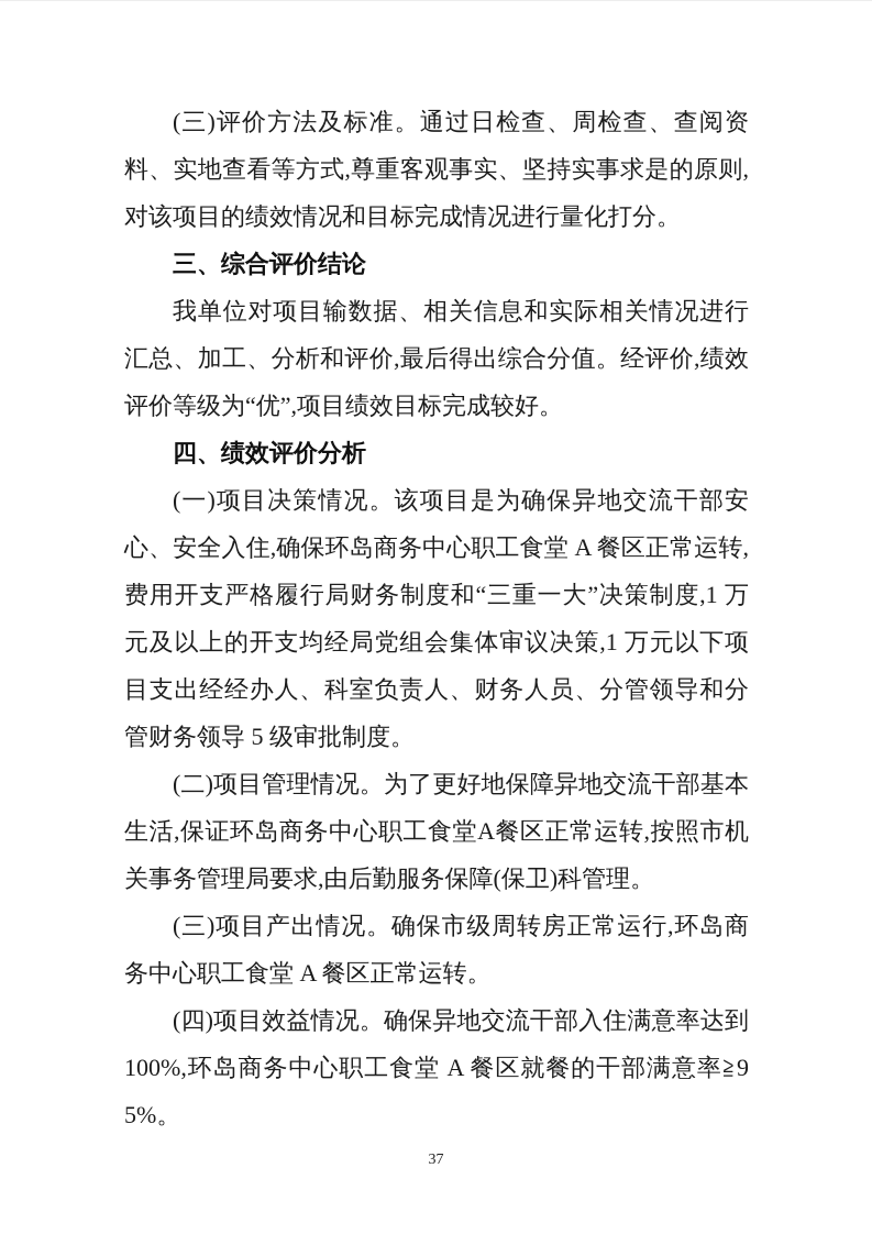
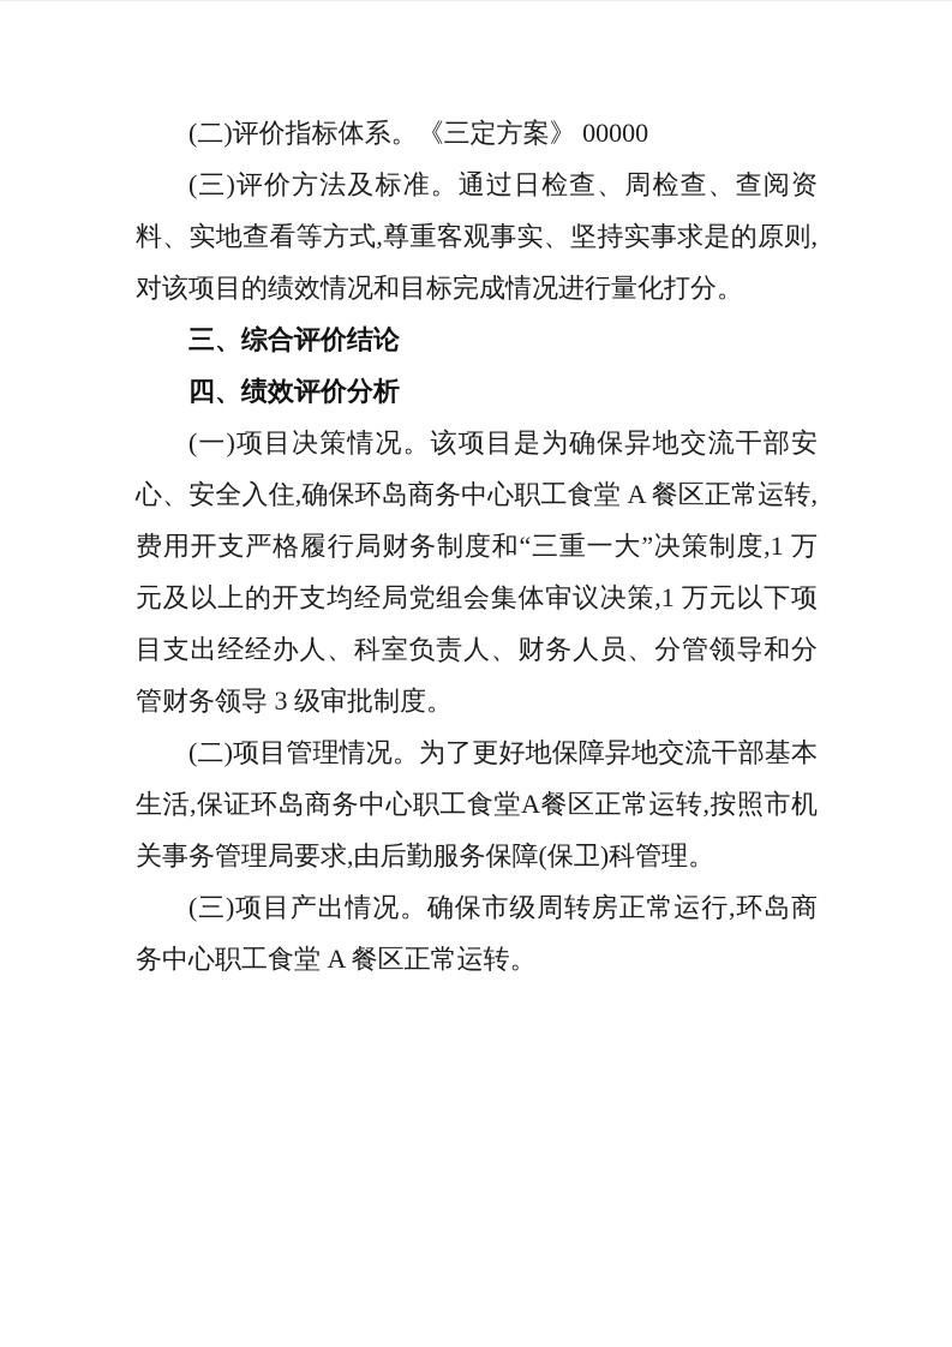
+ (二)评价指标体系。《三定方案》 00000
  (三)评价方法及标准。通过日检查、周检查、查阅资料、实地查看等方式,尊重客观事实、坚持实事求是的原则,对该项目的绩效情况和目标完成情况进行量化打分。
  三、综合评价结论
- 我单位对项目输数据、相关信息和实际相关情况进行汇总、加工、分析和评价,最后得出综合分值。经评价,绩效评价等级为“优”,项目绩效目标完成较好。
  四、绩效评价分析
- (一)项目决策情况。该项目是为确保异地交流干部安心、安全入住,确保环岛商务中心职工食堂 A 餐区正常运转,费用开支严格履行局财务制度和“三重一大”决策制度,1 万元及以上的开支均经局党组会集体审议决策,1 万元以下项目支出经经办人、科室负责人、财务人员、分管领导和分管财务领导 5 级审批制度。
+ (一)项目决策情况。该项目是为确保异地交流干部安心、安全入住,确保环岛商务中心职工食堂 A 餐区正常运转,费用开支严格履行局财务制度和“三重一大”决策制度,1 万元及以上的开支均经局党组会集体审议决策,1 万元以下项目支出经经办人、科室负责人、财务人员、分管领导和分管财务领导 3 级审批制度。
  (二)项目管理情况。为了更好地保障异地交流干部基本生活,保证环岛商务中心职工食堂A餐区正常运转,按照市机关事务管理局要求,由后勤服务保障(保卫)科管理。
  (三)项目产出情况。确保市级周转房正常运行,环岛商务中心职工食堂 A 餐区正常运转。
- (四)项目效益情况。确保异地交流干部入住满意率达到 100%,环岛商务中心职工食堂 A 餐区就餐的干部满意率≧95%。
- 37
